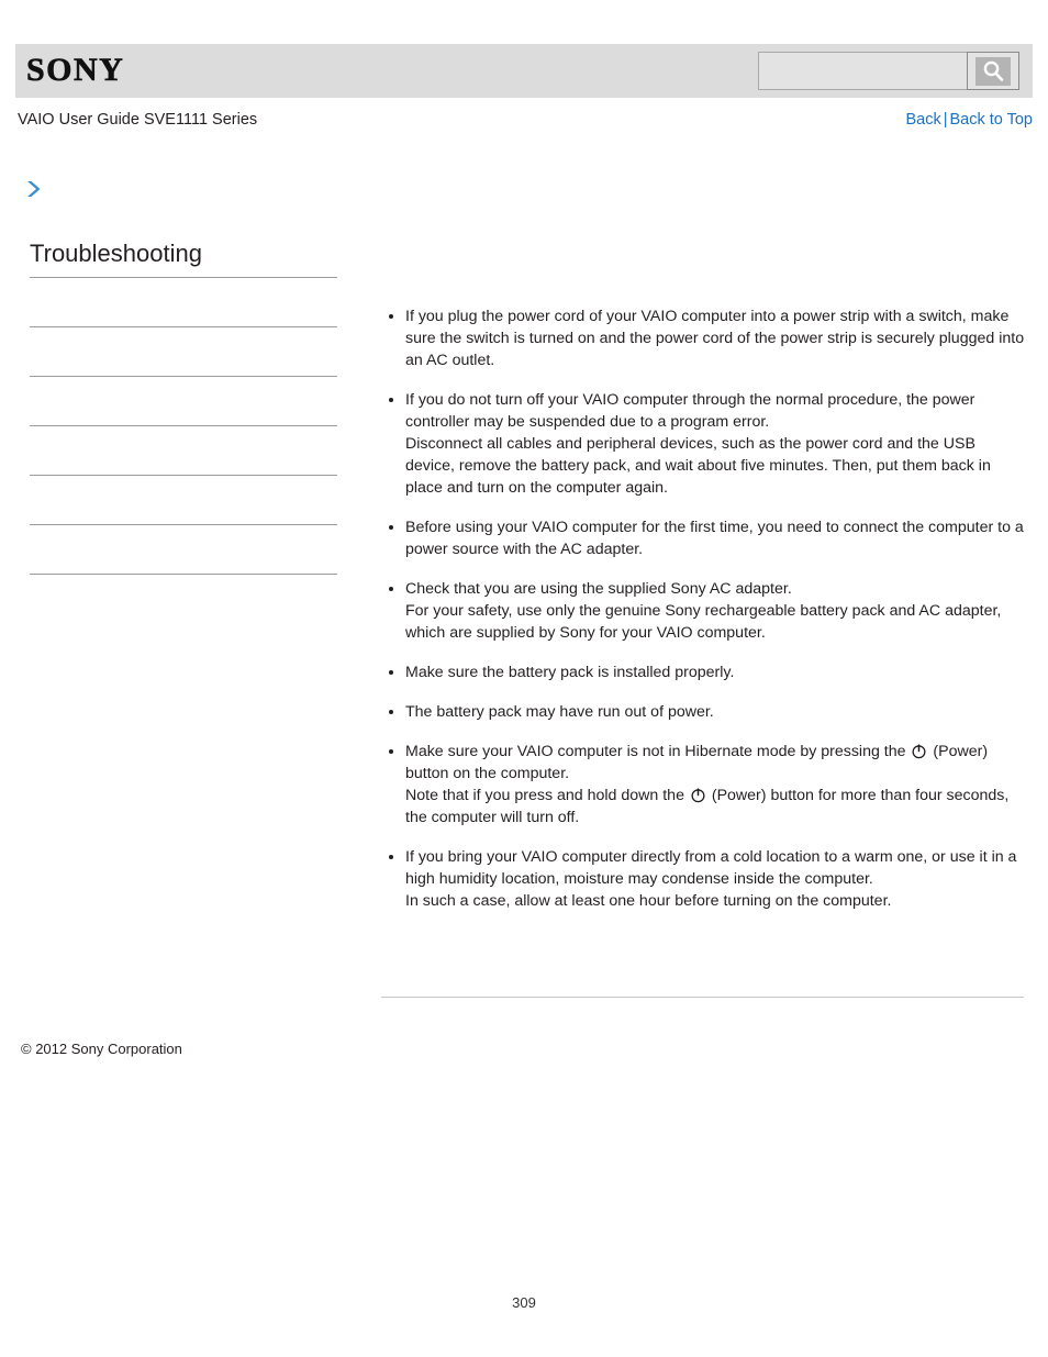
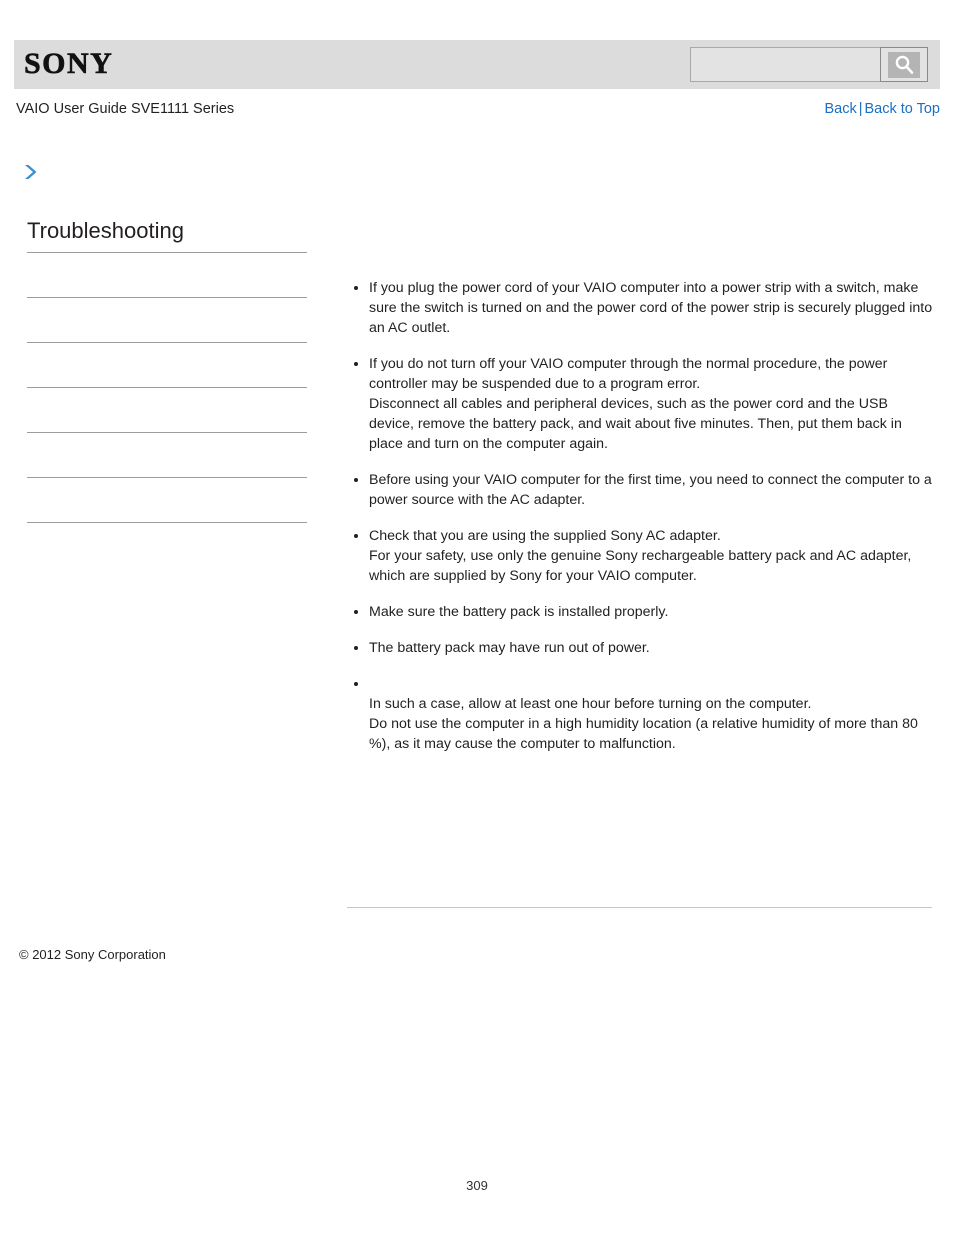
  SONY
  VAIO User Guide SVE1111 Series
  Back | Back to Top
  Troubleshooting
  If you plug the power cord of your VAIO computer into a power strip with a switch, make sure the switch is turned on and the power cord of the power strip is securely plugged into an AC outlet.
  If you do not turn off your VAIO computer through the normal procedure, the power controller may be suspended due to a program error.
  Disconnect all cables and peripheral devices, such as the power cord and the USB device, remove the battery pack, and wait about five minutes. Then, put them back in place and turn on the computer again.
  Before using your VAIO computer for the first time, you need to connect the computer to a power source with the AC adapter.
  Check that you are using the supplied Sony AC adapter.
  For your safety, use only the genuine Sony rechargeable battery pack and AC adapter, which are supplied by Sony for your VAIO computer.
  Make sure the battery pack is installed properly.
  The battery pack may have run out of power.
- Make sure your VAIO computer is not in Hibernate mode by pressing the (Power) button on the computer.
- Note that if you press and hold down the (Power) button for more than four seconds, the computer will turn off.
- If you bring your VAIO computer directly from a cold location to a warm one, or use it in a high humidity location, moisture may condense inside the computer.
  In such a case, allow at least one hour before turning on the computer.
+ Do not use the computer in a high humidity location (a relative humidity of more than 80 %), as it may cause the computer to malfunction.
  © 2012 Sony Corporation
  309
